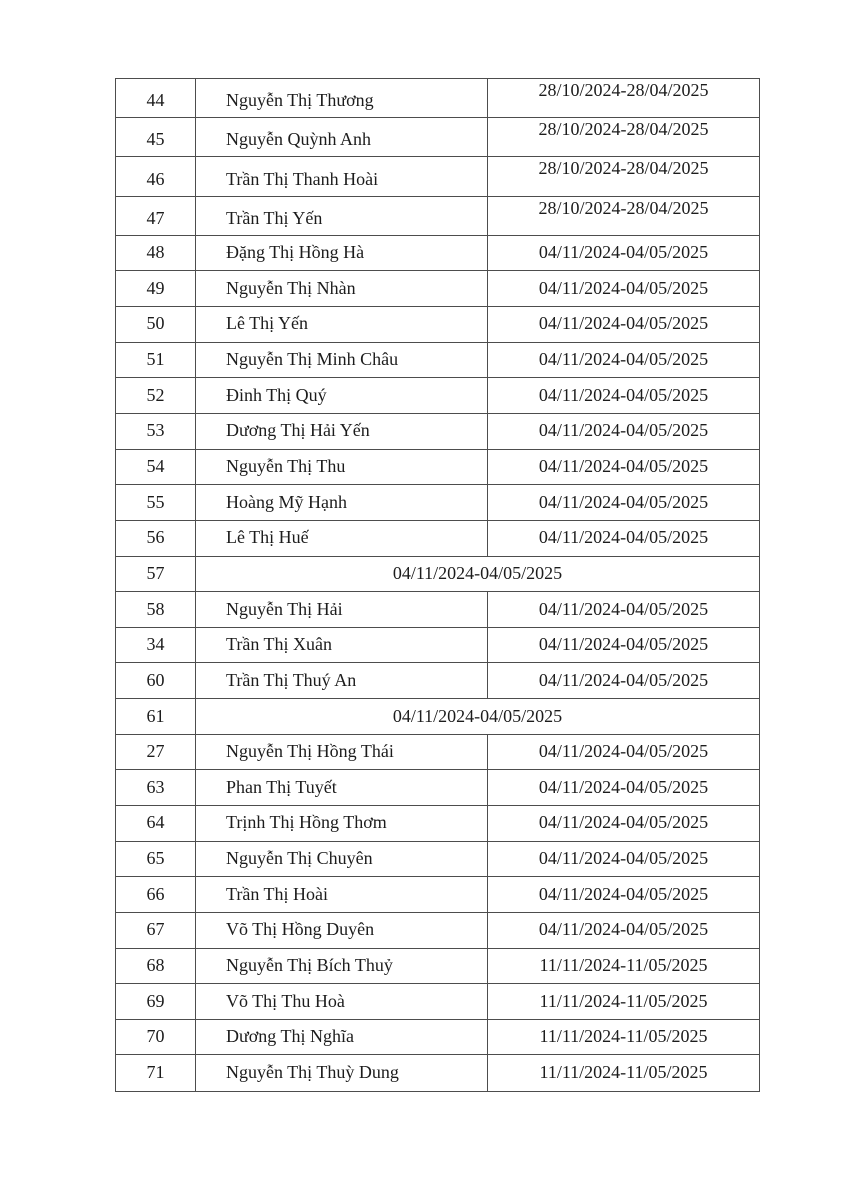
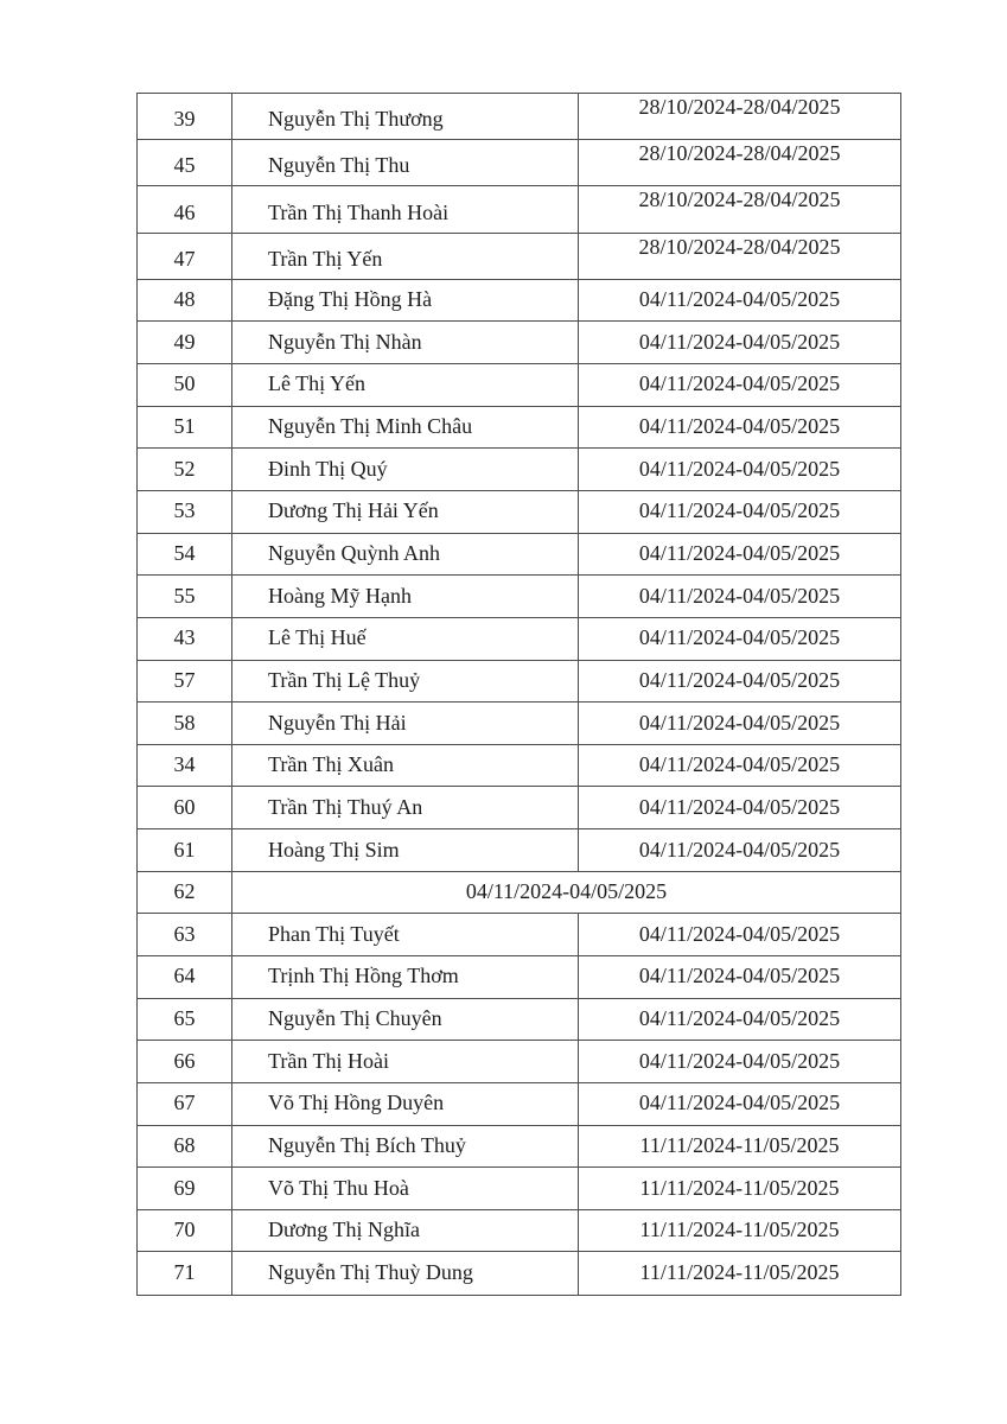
- 44
+ 39
  Nguyễn Thị Thương
  28/10/2024-28/04/2025
  45
- Nguyễn Quỳnh Anh
+ Nguyễn Thị Thu
  28/10/2024-28/04/2025
  46
  Trần Thị Thanh Hoài
  28/10/2024-28/04/2025
  47
  Trần Thị Yến
  28/10/2024-28/04/2025
  48
  Đặng Thị Hồng Hà
  04/11/2024-04/05/2025
  49
  Nguyễn Thị Nhàn
  04/11/2024-04/05/2025
  50
  Lê Thị Yến
  04/11/2024-04/05/2025
  51
  Nguyễn Thị Minh Châu
  04/11/2024-04/05/2025
  52
  Đinh Thị Quý
  04/11/2024-04/05/2025
  53
  Dương Thị Hải Yến
  04/11/2024-04/05/2025
  54
- Nguyễn Thị Thu
+ Nguyễn Quỳnh Anh
  04/11/2024-04/05/2025
  55
  Hoàng Mỹ Hạnh
  04/11/2024-04/05/2025
- 56
+ 43
  Lê Thị Huế
  04/11/2024-04/05/2025
  57
+ Trần Thị Lệ Thuỷ
  04/11/2024-04/05/2025
  58
  Nguyễn Thị Hải
  04/11/2024-04/05/2025
  34
  Trần Thị Xuân
  04/11/2024-04/05/2025
  60
  Trần Thị Thuý An
  04/11/2024-04/05/2025
  61
+ Hoàng Thị Sim
  04/11/2024-04/05/2025
- 27
+ 62
- Nguyễn Thị Hồng Thái
  04/11/2024-04/05/2025
  63
  Phan Thị Tuyết
  04/11/2024-04/05/2025
  64
  Trịnh Thị Hồng Thơm
  04/11/2024-04/05/2025
  65
  Nguyễn Thị Chuyên
  04/11/2024-04/05/2025
  66
  Trần Thị Hoài
  04/11/2024-04/05/2025
  67
  Võ Thị Hồng Duyên
  04/11/2024-04/05/2025
  68
  Nguyễn Thị Bích Thuỷ
  11/11/2024-11/05/2025
  69
  Võ Thị Thu Hoà
  11/11/2024-11/05/2025
  70
  Dương Thị Nghĩa
  11/11/2024-11/05/2025
  71
  Nguyễn Thị Thuỳ Dung
  11/11/2024-11/05/2025
